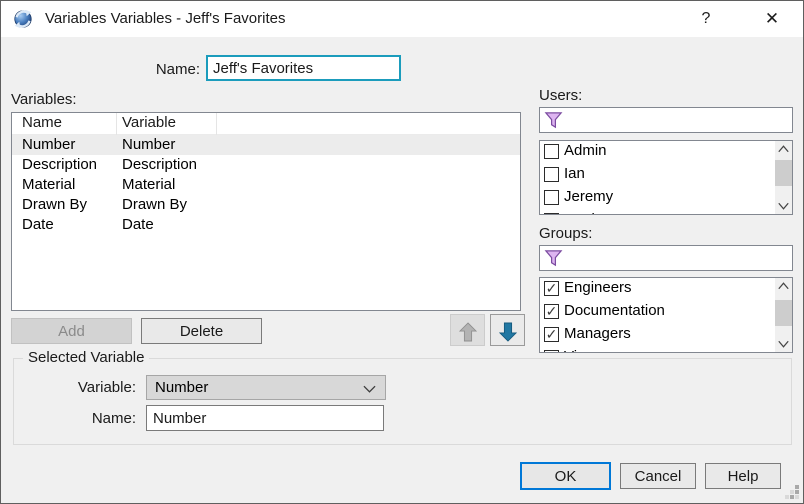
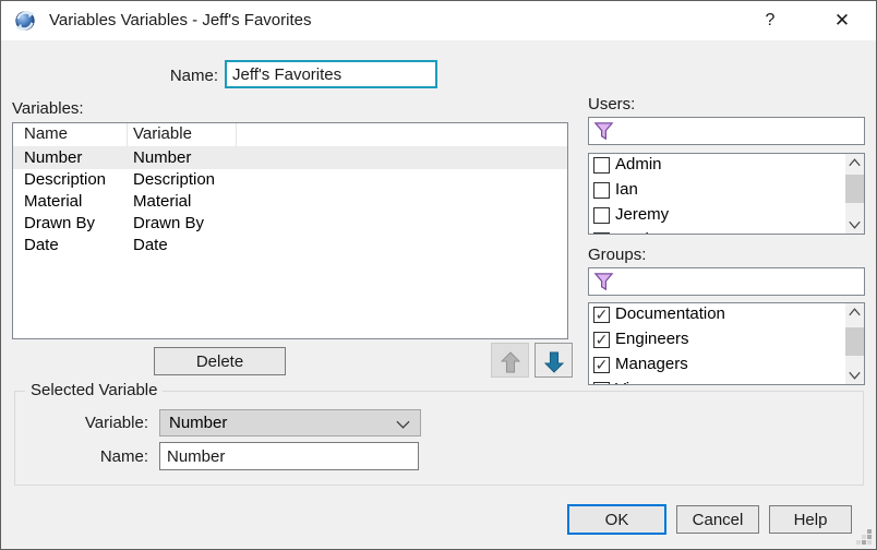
  Variables Variables - Jeff's Favorites
  ?
  ✕
  Name:
  Jeff's Favorites
  Variables:
  Name
  Variable
  Number
  Number
  Description
  Description
  Material
  Material
  Drawn By
  Drawn By
  Date
  Date
- Add
  Delete
  Users:
  Admin
  Ian
  Jeremy
  Groups:
  ✓
- Engineers
+ Documentation
  ✓
- Documentation
+ Engineers
  ✓
  Managers
  Selected Variable
  Variable:
  Number
  Name:
  Number
  OK
  Cancel
  Help
